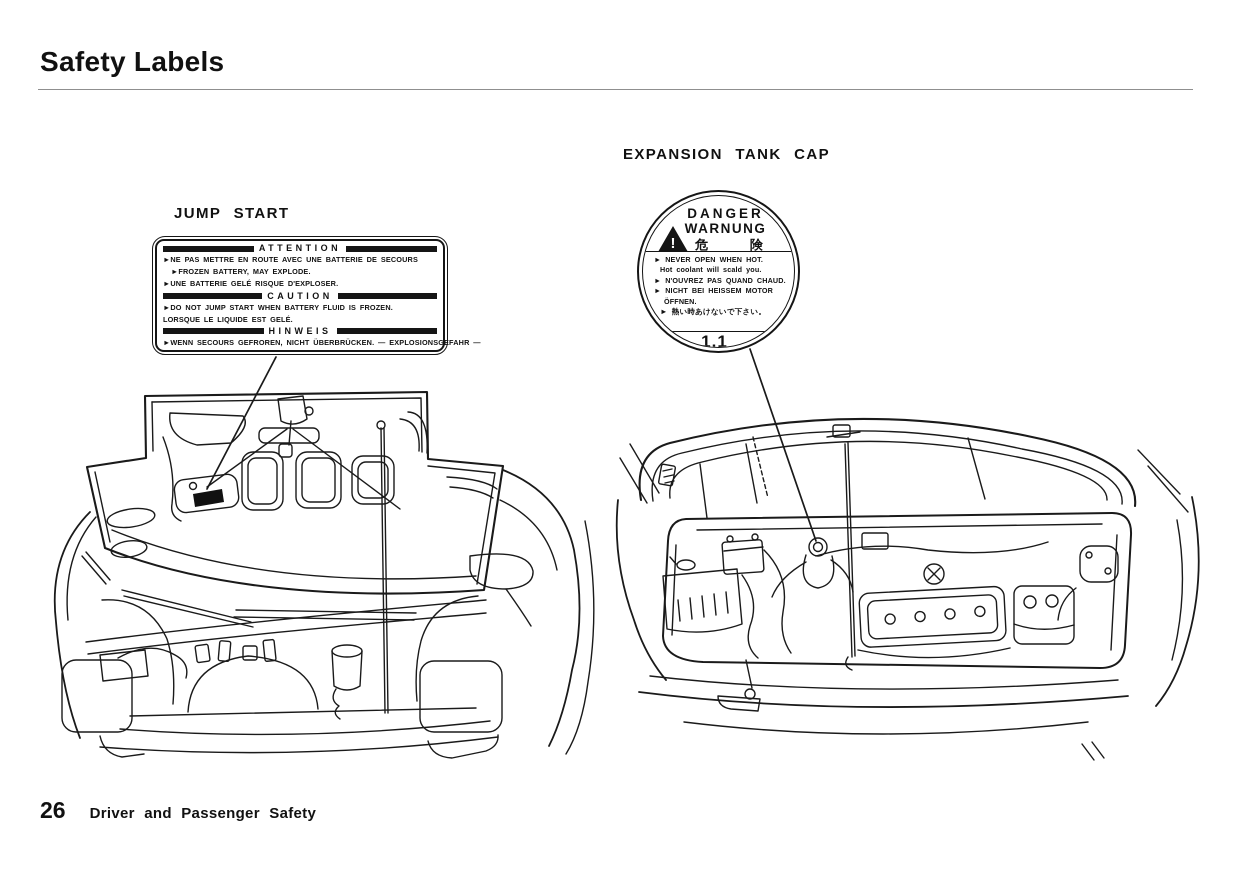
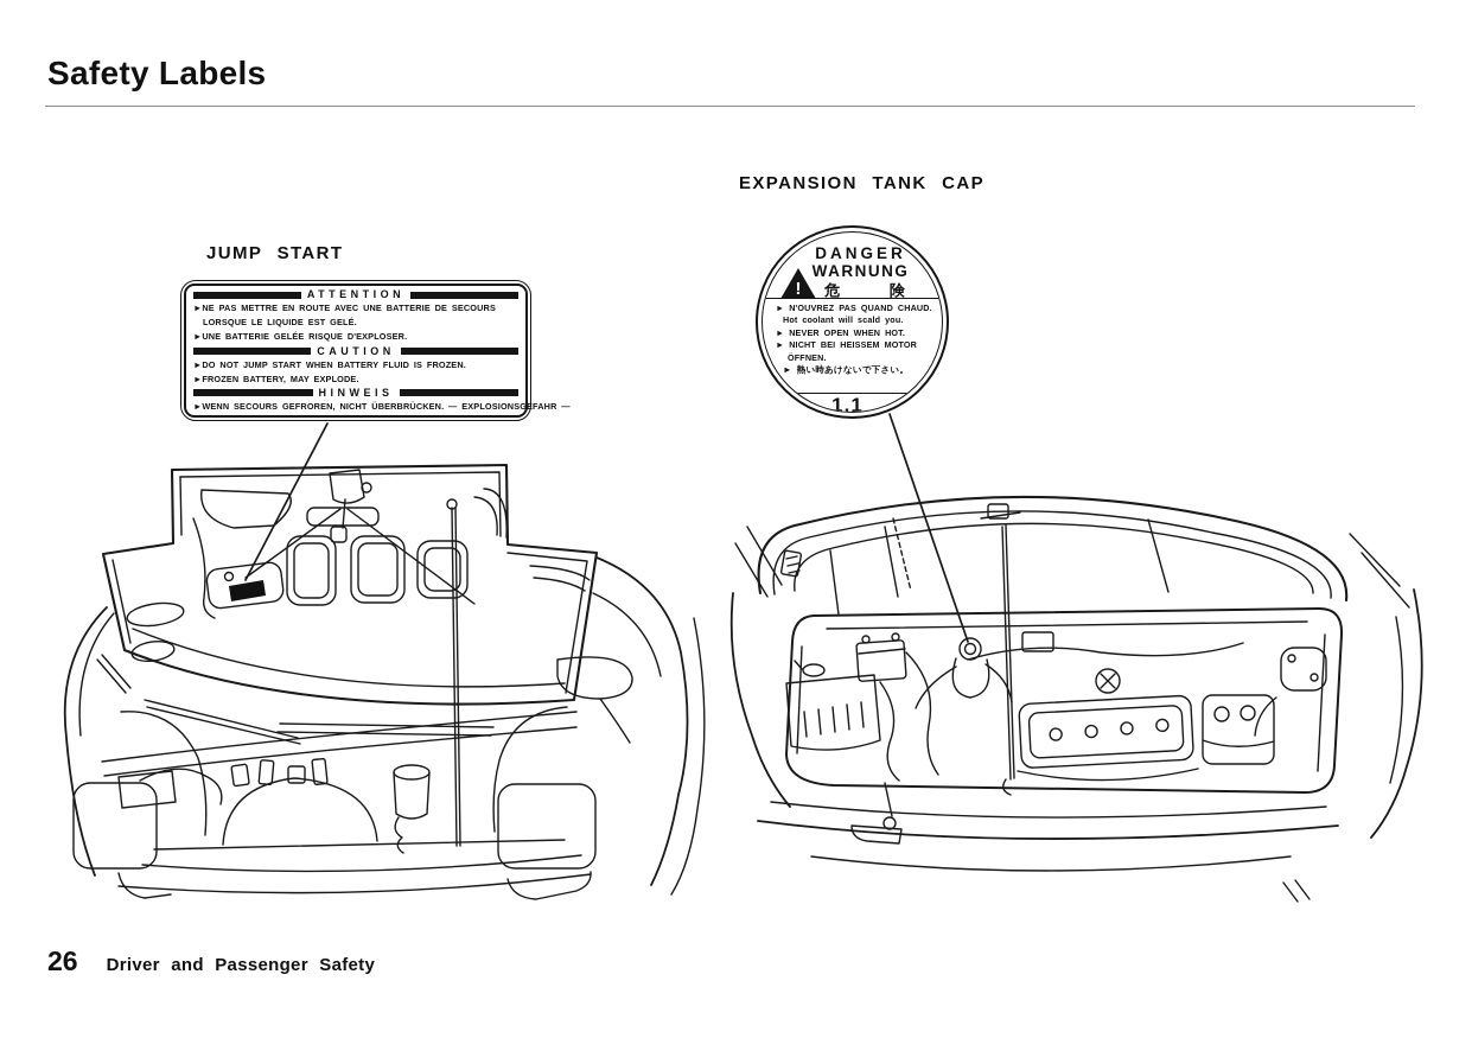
  Safety Labels
  JUMP START
  EXPANSION TANK CAP
  ATTENTION
  ►NE PAS METTRE EN ROUTE AVEC UNE BATTERIE DE SECOURS
- ►FROZEN BATTERY, MAY EXPLODE.
+ LORSQUE LE LIQUIDE EST GELÉ.
- ►UNE BATTERIE GELÉ RISQUE D'EXPLOSER.
+ ►UNE BATTERIE GELÉE RISQUE D'EXPLOSER.
  CAUTION
  ►DO NOT JUMP START WHEN BATTERY FLUID IS FROZEN.
- LORSQUE LE LIQUIDE EST GELÉ.
+ ►FROZEN BATTERY, MAY EXPLODE.
  HINWEIS
  ►WENN SECOURS GEFROREN, NICHT ÜBERBRÜCKEN. — EXPLOSIONSGEFAHR —
  DANGER
  WARNUNG
  !
  危
  険
- ► NEVER OPEN WHEN HOT.
+ ► N'OUVREZ PAS QUAND CHAUD.
  Hot coolant will scald you.
- ► N'OUVREZ PAS QUAND CHAUD.
+ ► NEVER OPEN WHEN HOT.
  ► NICHT BEI HEISSEM MOTOR
  ÖFFNEN.
  ► 熱い時あけないで下さい。
  1.1
  26
  Driver and Passenger Safety
